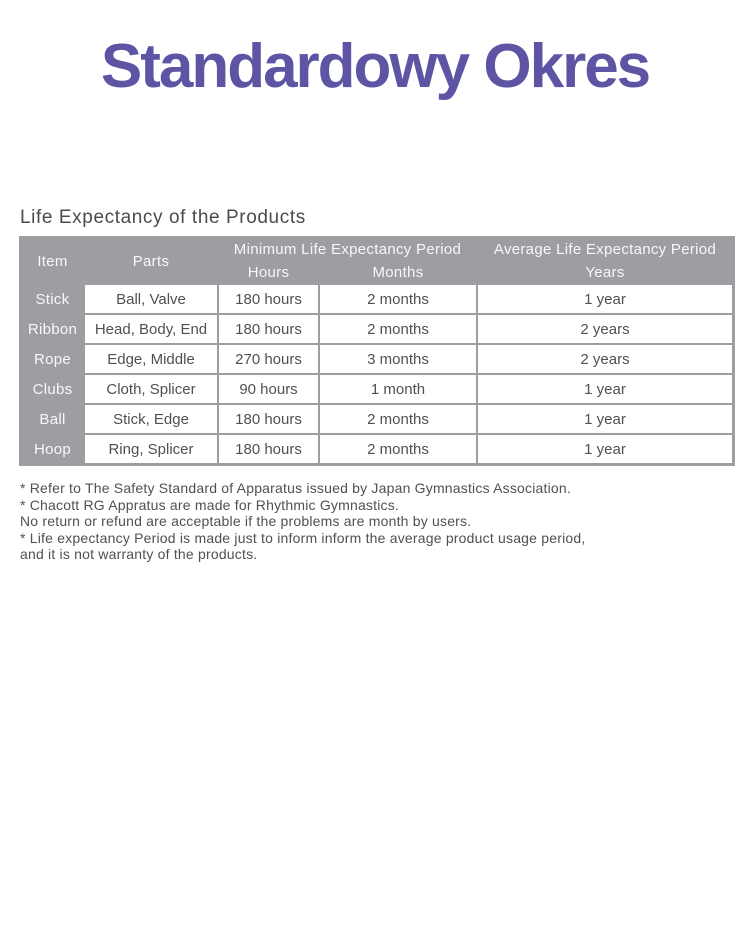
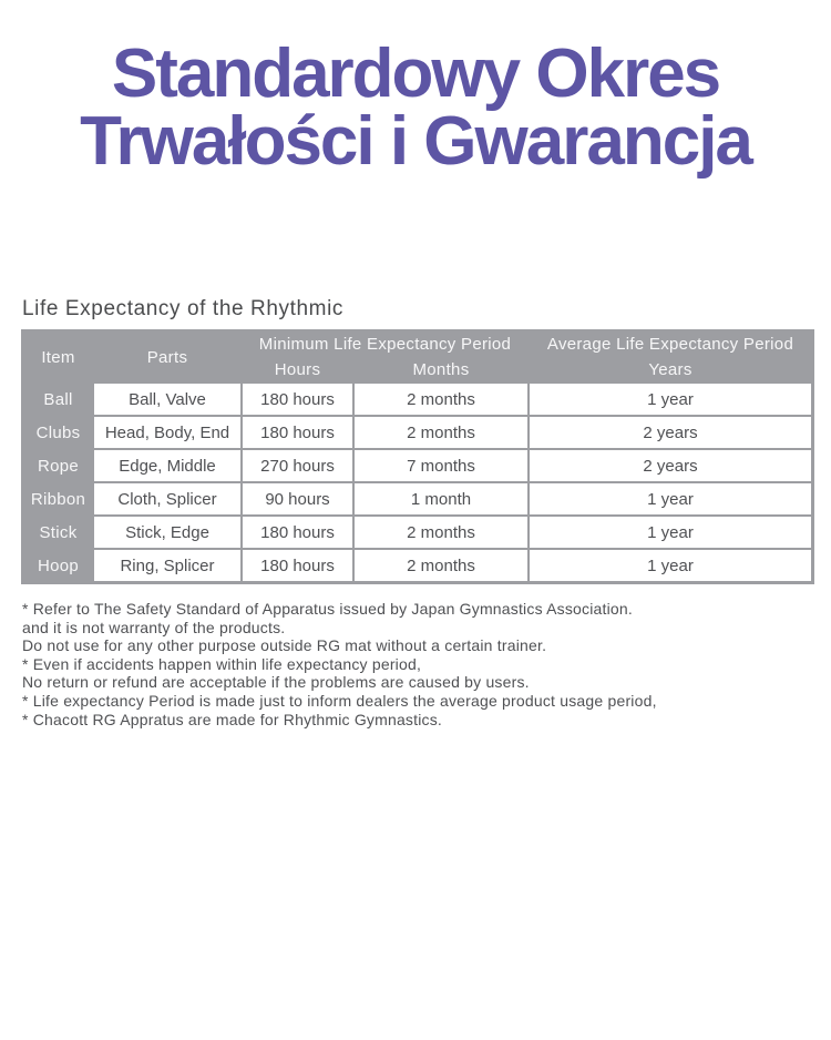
  Standardowy Okres
+ Trwałości i Gwarancja
- Life Expectancy of the Products
+ Life Expectancy of the Rhythmic
  Item	Parts	Minimum Life Expectancy Period	Average Life Expectancy Period
  Hours	Months	Years
- Stick	Ball, Valve	180 hours	2 months	1 year
+ Ball	Ball, Valve	180 hours	2 months	1 year
- Ribbon	Head, Body, End	180 hours	2 months	2 years
+ Clubs	Head, Body, End	180 hours	2 months	2 years
- Rope	Edge, Middle	270 hours	3 months	2 years
+ Rope	Edge, Middle	270 hours	7 months	2 years
- Clubs	Cloth, Splicer	90 hours	1 month	1 year
+ Ribbon	Cloth, Splicer	90 hours	1 month	1 year
- Ball	Stick, Edge	180 hours	2 months	1 year
+ Stick	Stick, Edge	180 hours	2 months	1 year
  Hoop	Ring, Splicer	180 hours	2 months	1 year
  * Refer to The Safety Standard of Apparatus issued by Japan Gymnastics Association.
- * Chacott RG Appratus are made for Rhythmic Gymnastics.
+ and it is not warranty of the products.
+ Do not use for any other purpose outside RG mat without a certain trainer.
+ * Even if accidents happen within life expectancy period,
- No return or refund are acceptable if the problems are month by users.
+ No return or refund are acceptable if the problems are caused by users.
- * Life expectancy Period is made just to inform inform the average product usage period,
+ * Life expectancy Period is made just to inform dealers the average product usage period,
- and it is not warranty of the products.
+ * Chacott RG Appratus are made for Rhythmic Gymnastics.
